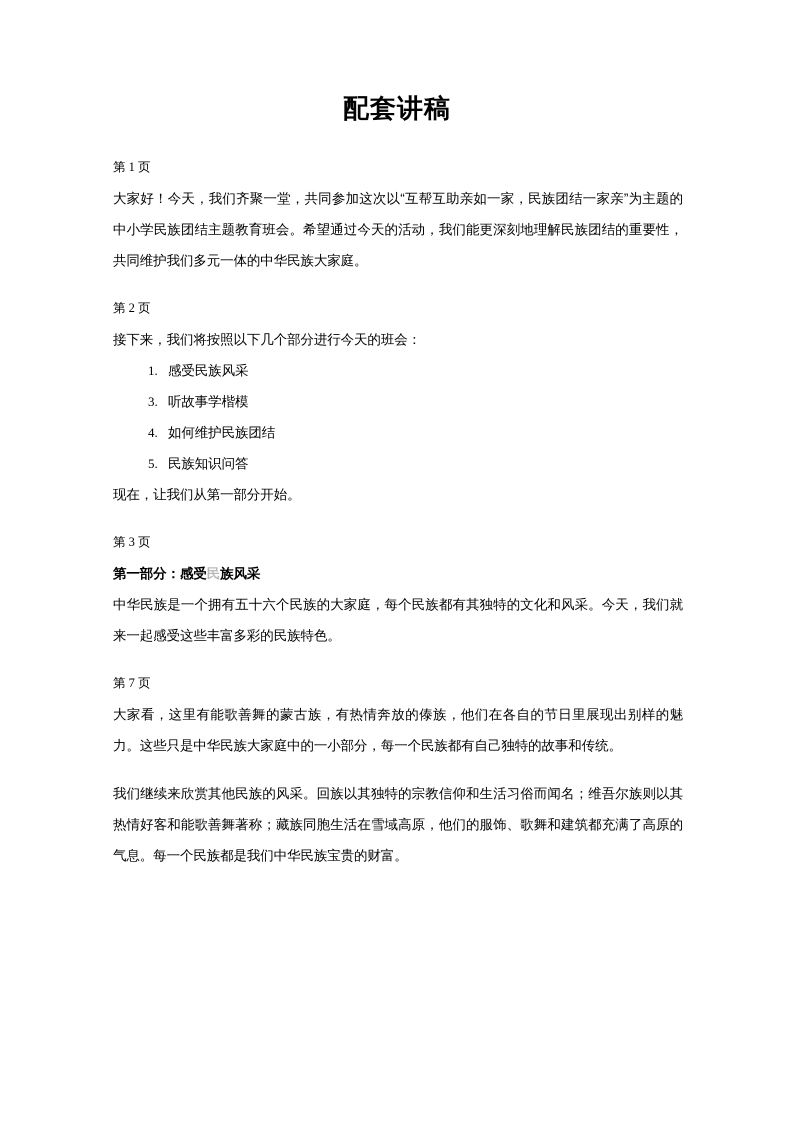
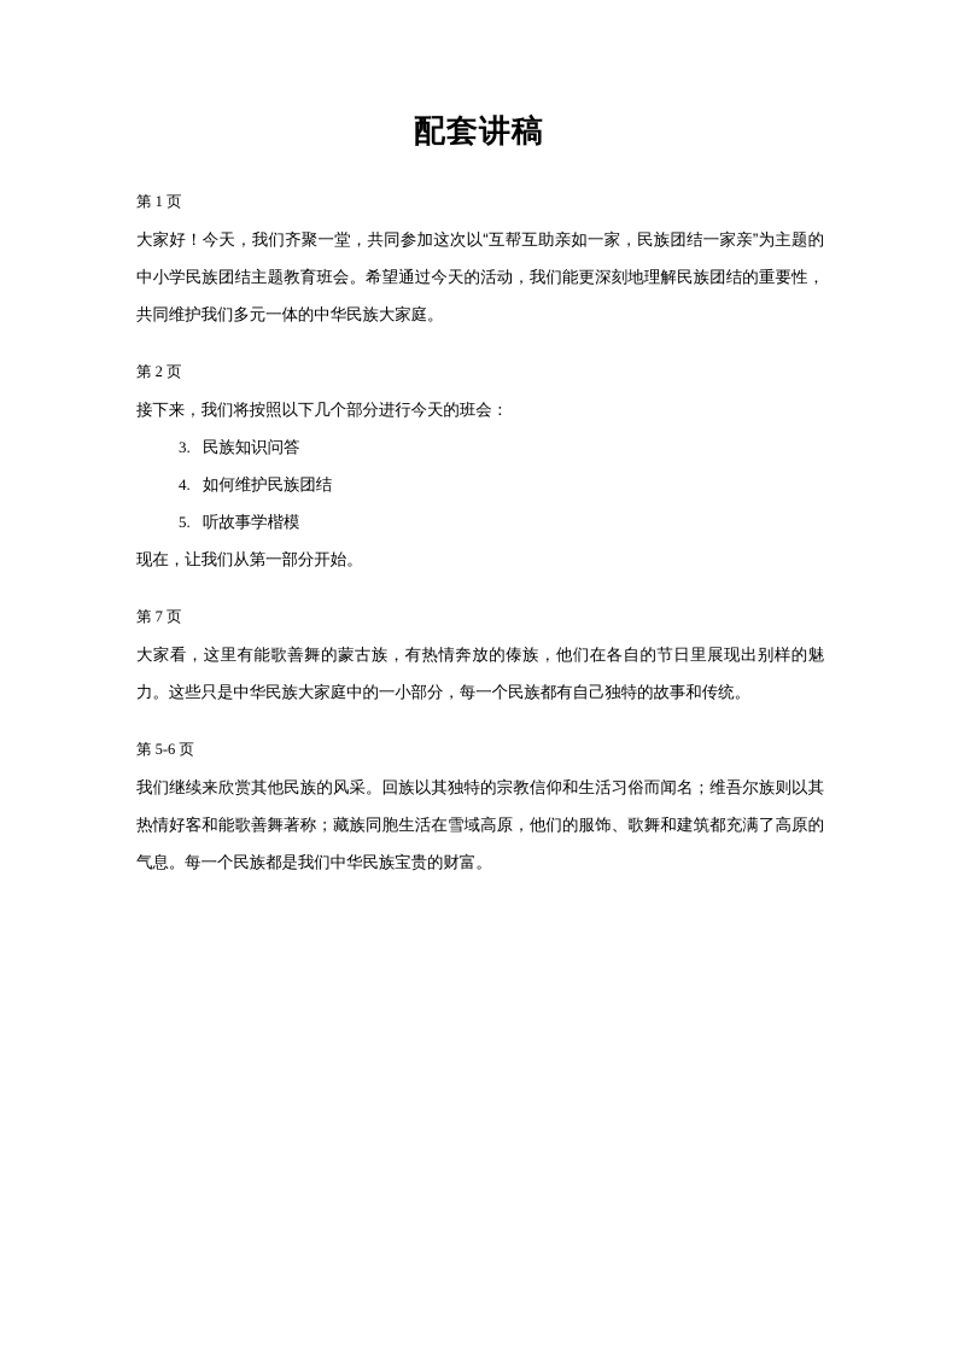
  配套讲稿
  第 1 页
  大家好！今天，我们齐聚一堂，共同参加这次以“互帮互助亲如一家，民族团结一家亲”为主题的中小学民族团结主题教育班会。希望通过今天的活动，我们能更深刻地理解民族团结的重要性，共同维护我们多元一体的中华民族大家庭。
  第 2 页
  接下来，我们将按照以下几个部分进行今天的班会：
- 1.
- 感受民族风采
  3.
- 听故事学楷模
+ 民族知识问答
  4.
  如何维护民族团结
  5.
- 民族知识问答
+ 听故事学楷模
  现在，让我们从第一部分开始。
- 第 3 页
- 第一部分：感受民族风采
- 中华民族是一个拥有五十六个民族的大家庭，每个民族都有其独特的文化和风采。今天，我们就来一起感受这些丰富多彩的民族特色。
  第 7 页
  大家看，这里有能歌善舞的蒙古族，有热情奔放的傣族，他们在各自的节日里展现出别样的魅力。这些只是中华民族大家庭中的一小部分，每一个民族都有自己独特的故事和传统。
+ 第 5-6 页
  我们继续来欣赏其他民族的风采。回族以其独特的宗教信仰和生活习俗而闻名；维吾尔族则以其热情好客和能歌善舞著称；藏族同胞生活在雪域高原，他们的服饰、歌舞和建筑都充满了高原的气息。每一个民族都是我们中华民族宝贵的财富。
